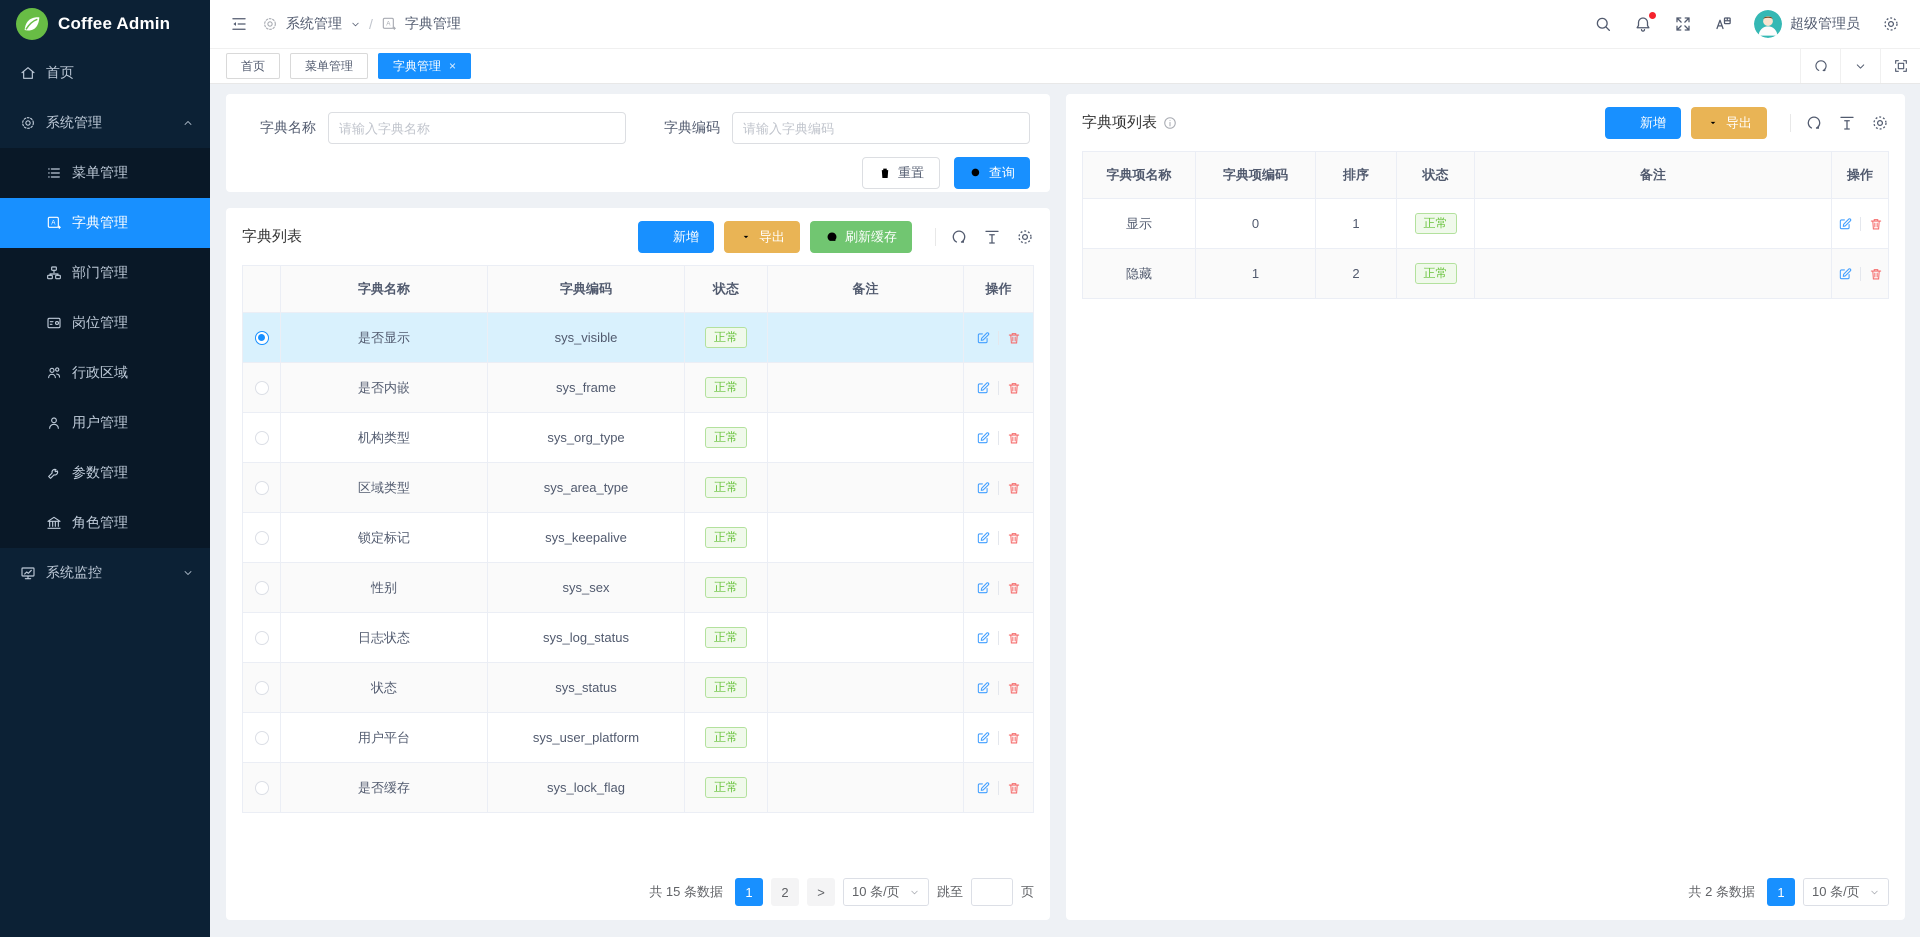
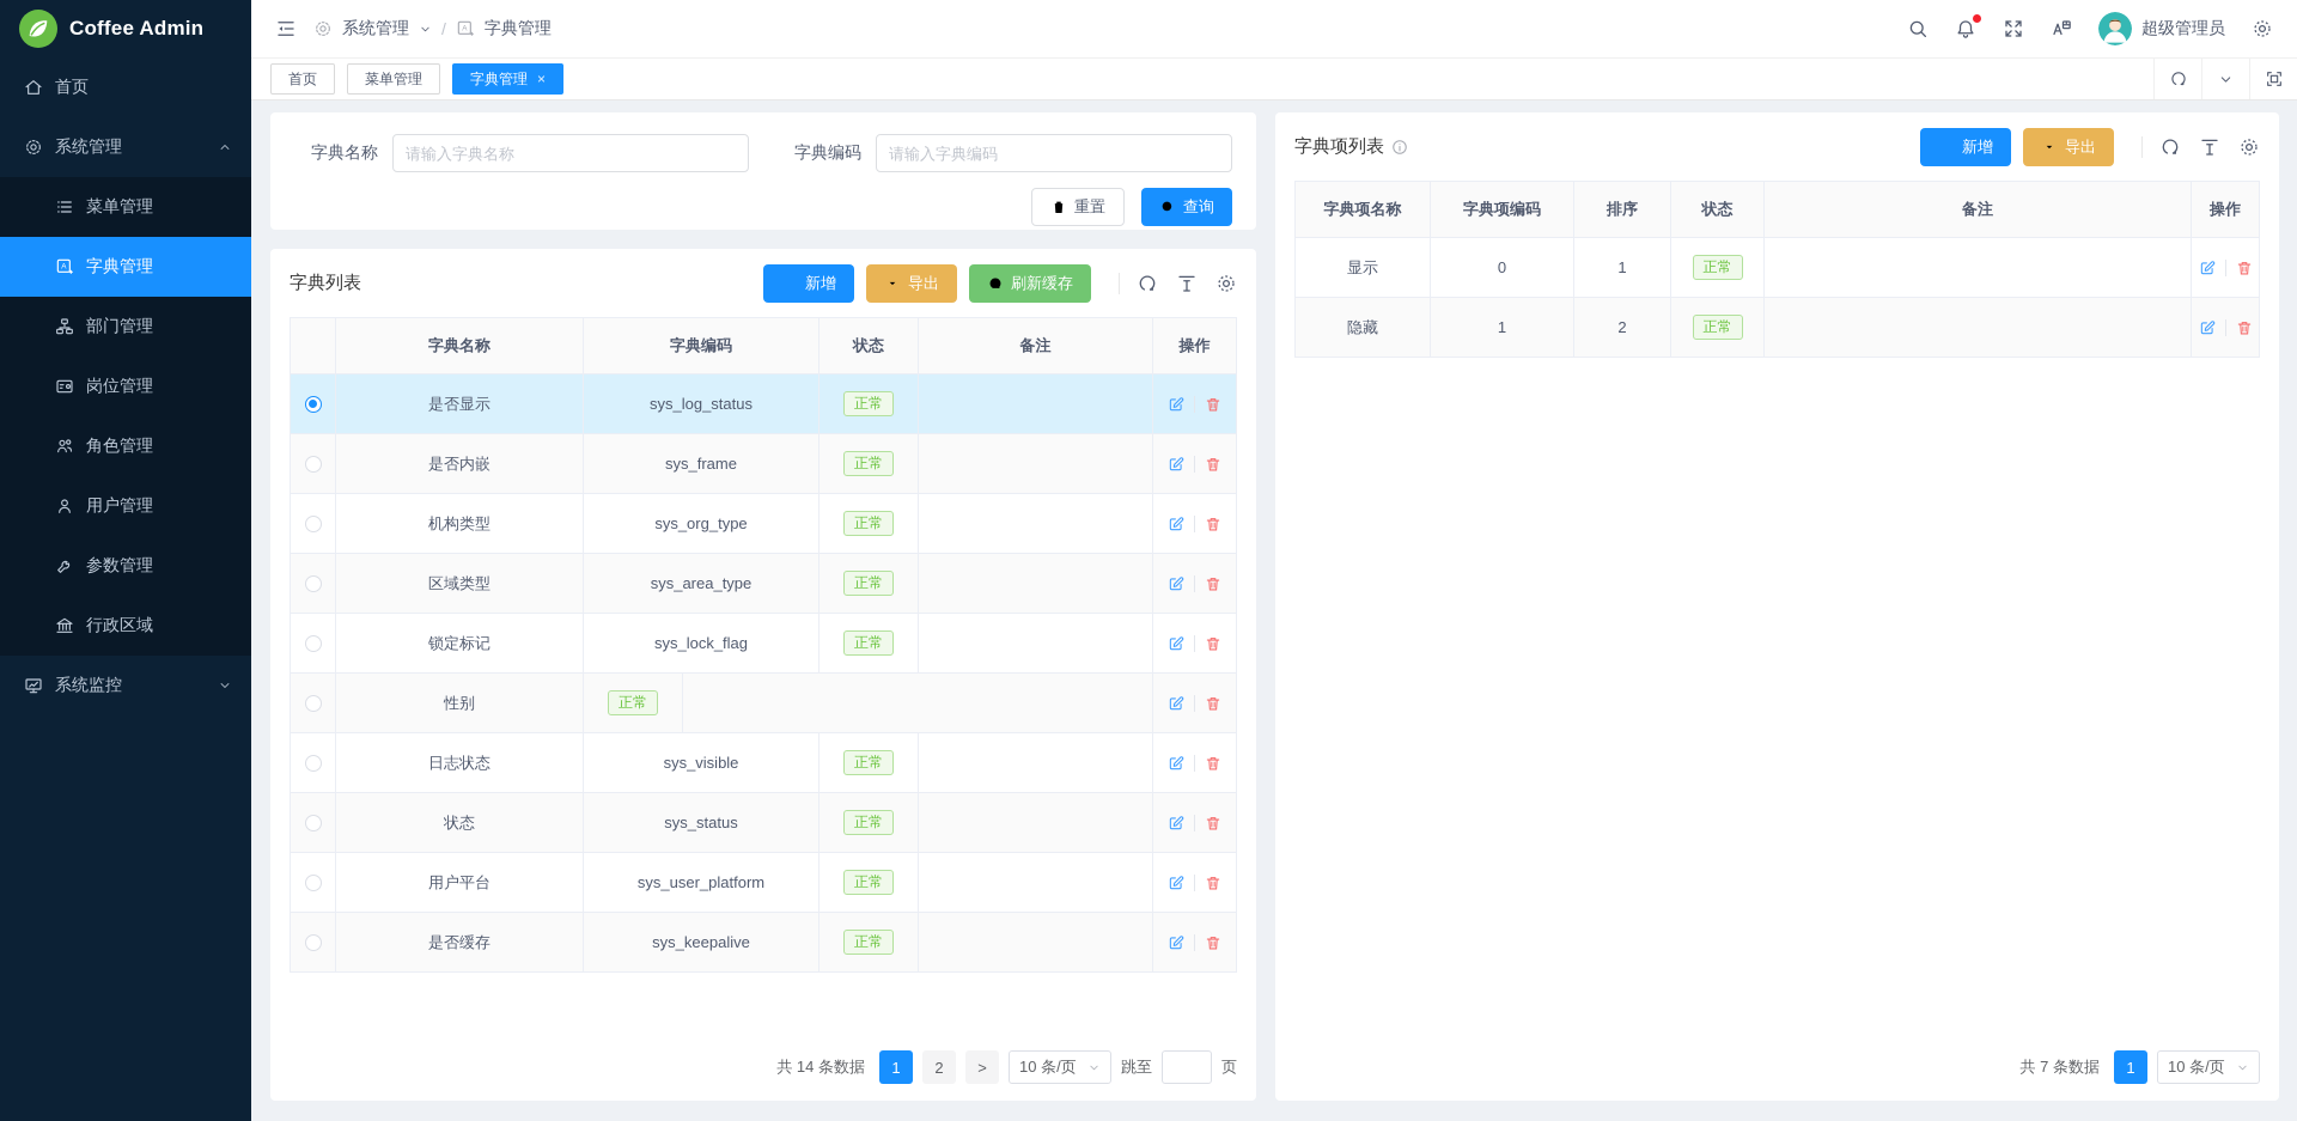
  Coffee Admin
  首页
  系统管理
  菜单管理
  字典管理
  部门管理
  岗位管理
- 行政区域
+ 角色管理
  用户管理
  参数管理
- 角色管理
+ 行政区域
  系统监控
  系统管理
  /
  字典管理
  超级管理员
  首页
  菜单管理
  字典管理
  ×
  字典名称
  请输入字典名称
  字典编码
  请输入字典编码
  重置
  查询
  字典列表
  新增
  导出
  刷新缓存
  字典名称
  字典编码
  状态
  备注
  操作
  是否显示
- sys_visible
+ sys_log_status
  正常
  是否内嵌
  sys_frame
  正常
  机构类型
  sys_org_type
  正常
  区域类型
  sys_area_type
  正常
  锁定标记
- sys_keepalive
+ sys_lock_flag
  正常
  性别
- sys_sex
  正常
  日志状态
- sys_log_status
+ sys_visible
  正常
  状态
  sys_status
  正常
  用户平台
  sys_user_platform
  正常
  是否缓存
- sys_lock_flag
+ sys_keepalive
  正常
- 共 15 条数据
+ 共 14 条数据
  1
  2
  >
  10 条/页
  跳至
  页
  字典项列表
  新增
  导出
  字典项名称
  字典项编码
  排序
  状态
  备注
  操作
  显示
  0
  1
  正常
  隐藏
  1
  2
  正常
- 共 2 条数据
+ 共 7 条数据
  1
  10 条/页
